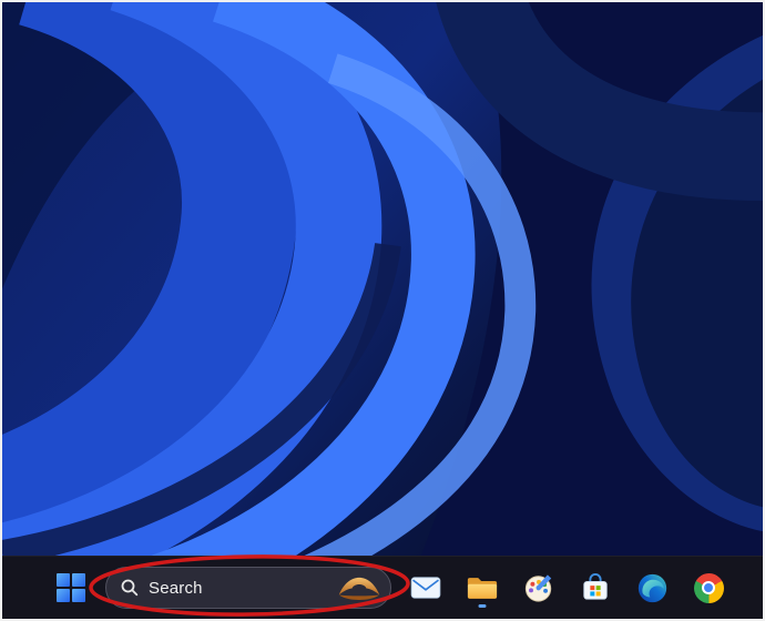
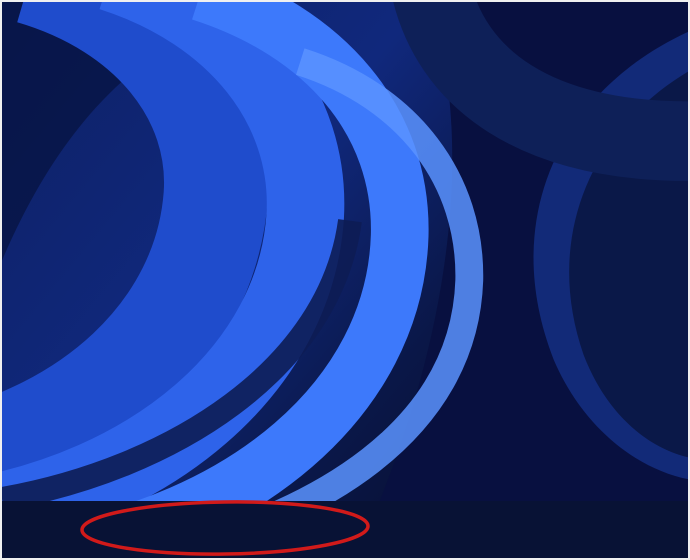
- Search
